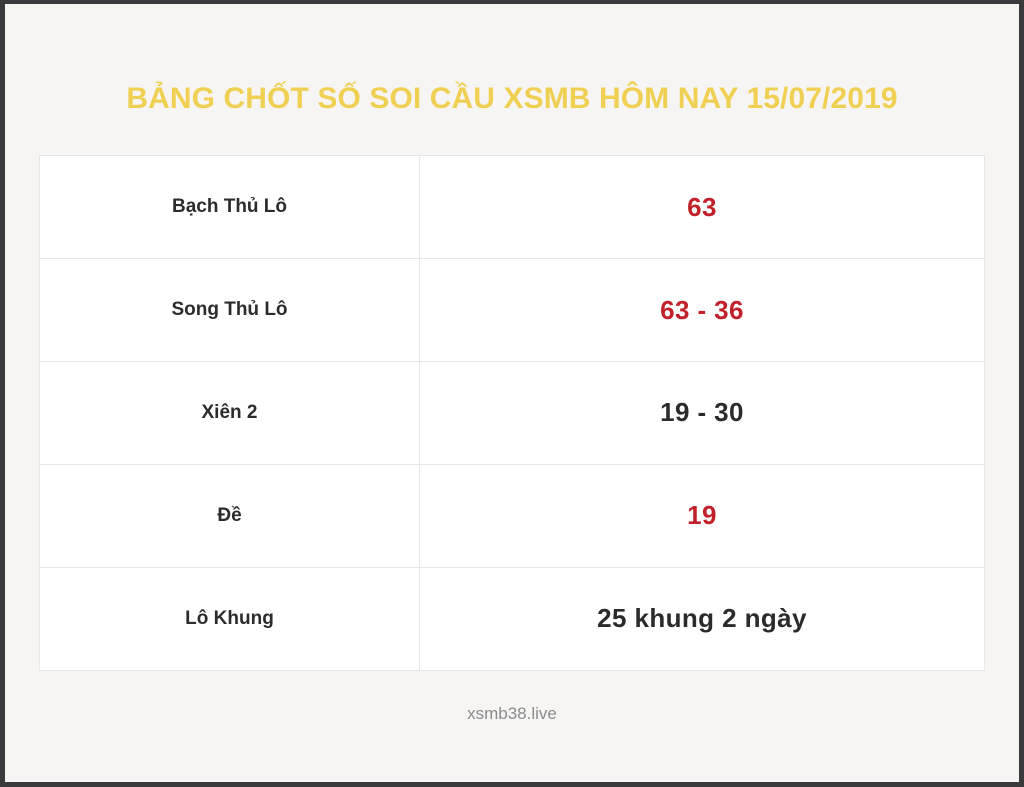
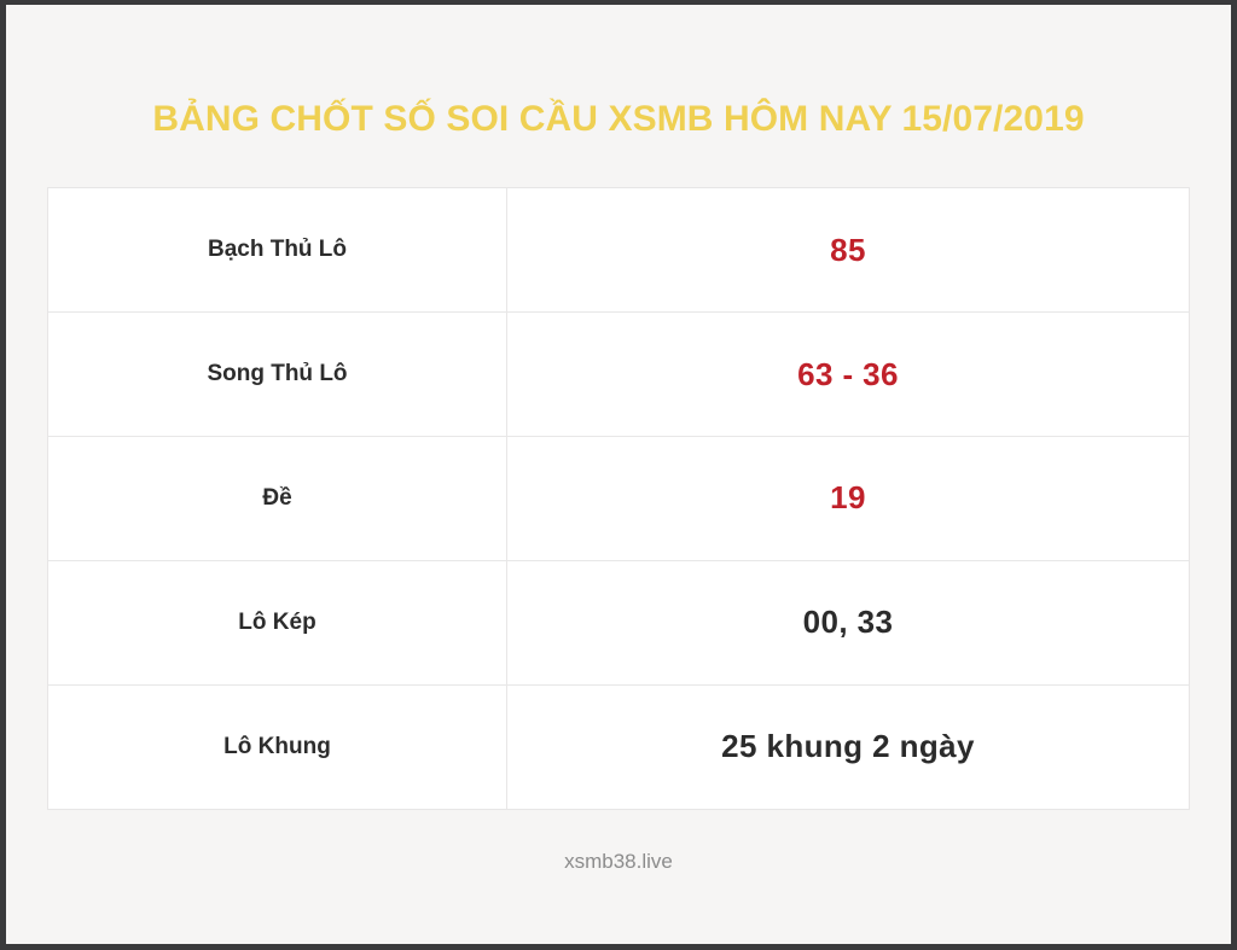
  BẢNG CHỐT SỐ SOI CẦU XSMB HÔM NAY 15/07/2019
- Bạch Thủ Lô	63
+ Bạch Thủ Lô	85
  Song Thủ Lô	63 - 36
- Xiên 2	19 - 30
  Đề	19
+ Lô Kép	00, 33
  Lô Khung	25 khung 2 ngày
  xsmb38.live
